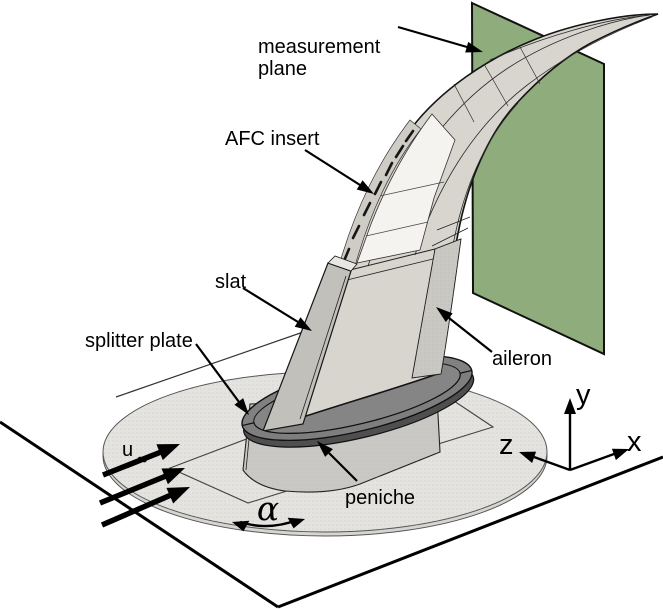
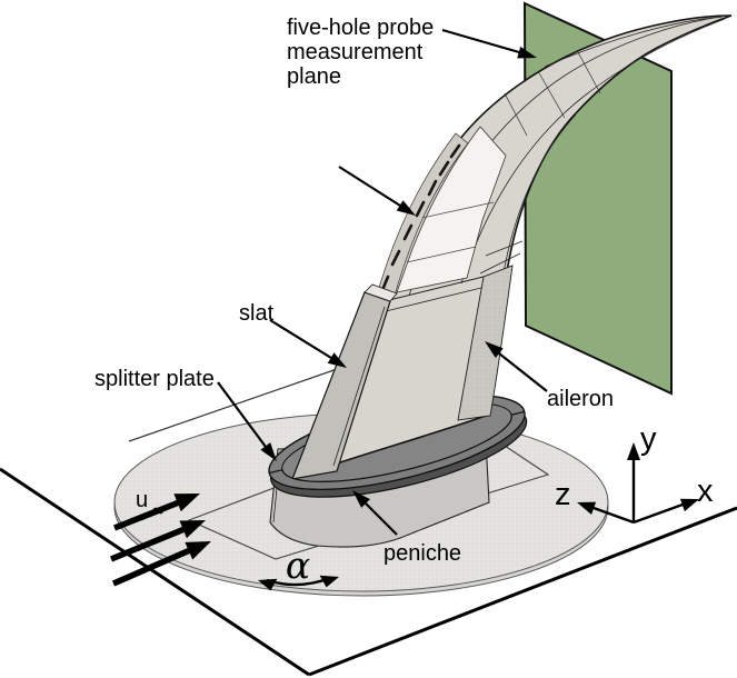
+ five-hole probe
  measurement
  plane
- AFC insert
  slat
  splitter plate
  aileron
  peniche
  u
  ∞
  α
  y
  x
  z
